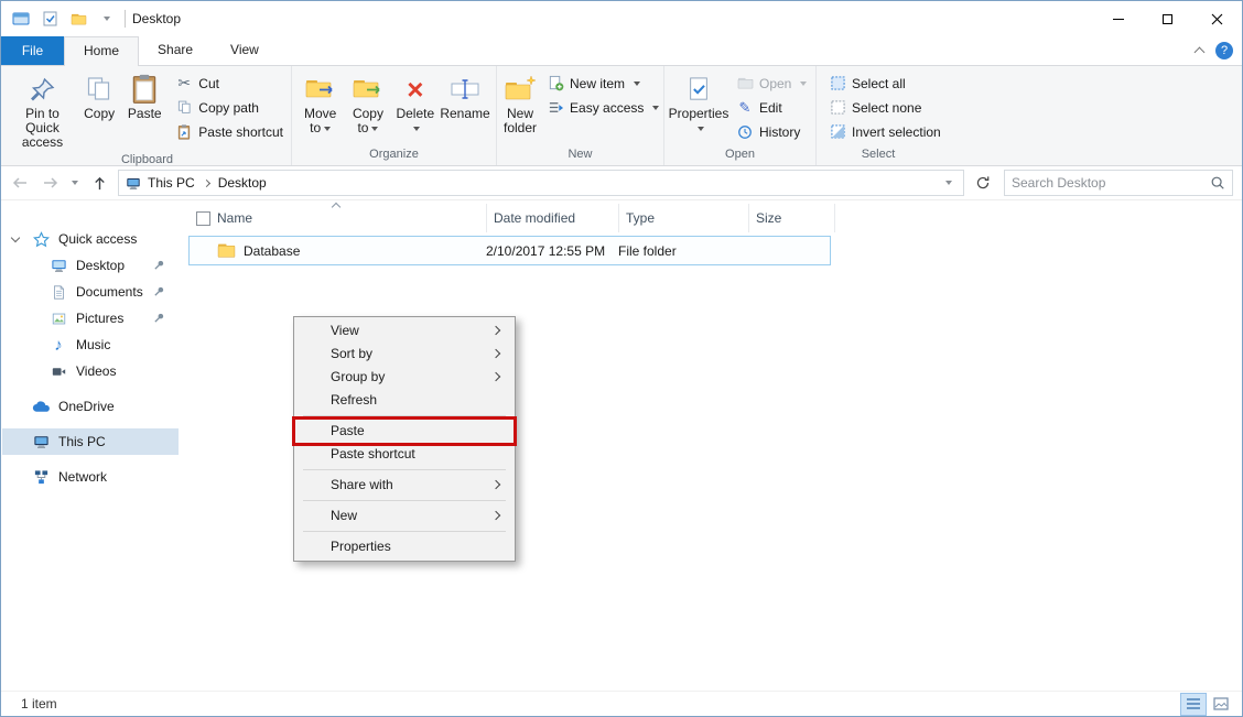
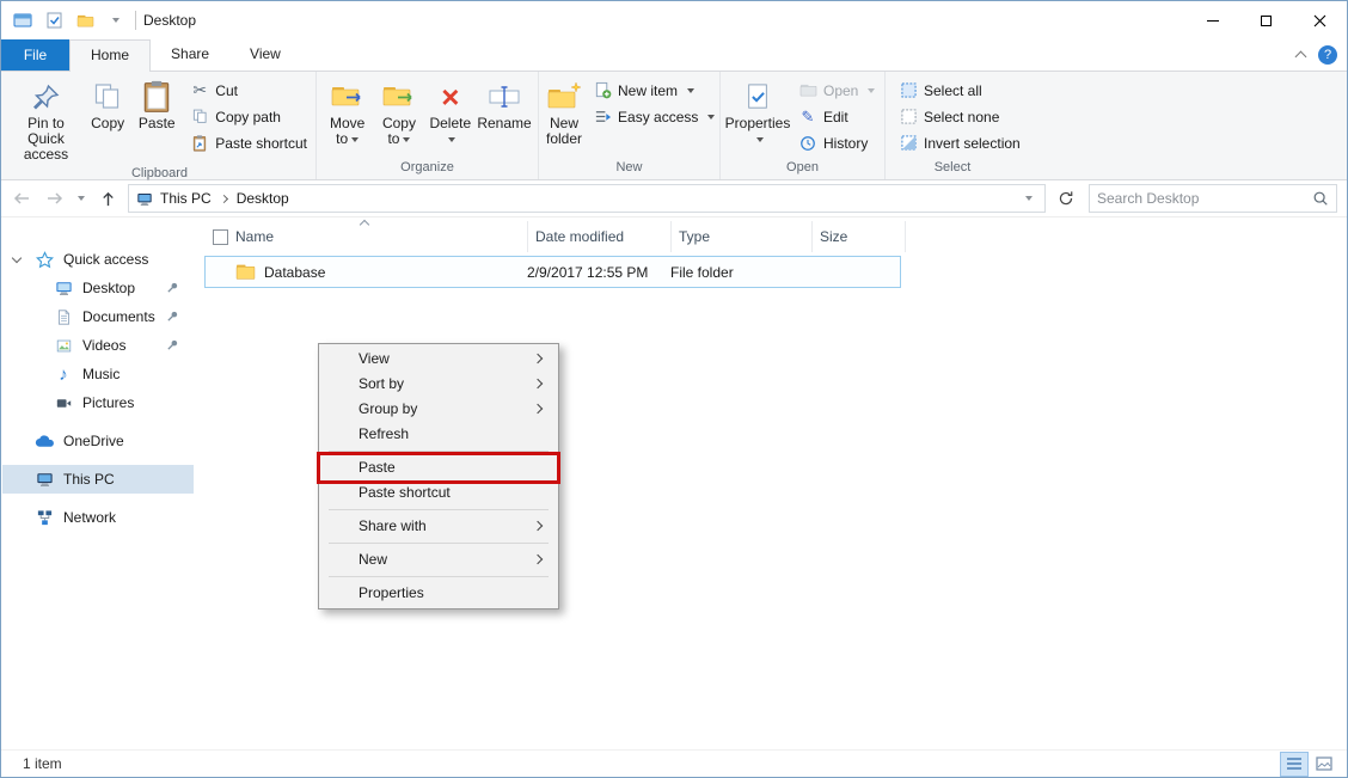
  Desktop
  File
  Home
  Share
  View
  Pin to Quick access
  Copy
  Paste
  Cut
  Copy path
  Paste shortcut
  Clipboard
  Move to
  Copy to
  Delete
  Rename
  Organize
  New folder
  New item
  Easy access
  New
  Properties
  Open
  Edit
  History
  Open
  Select all
  Select none
  Invert selection
  Select
  This PC
  Desktop
  Search Desktop
  Quick access
  Desktop
  Documents
- Pictures
+ Videos
  Music
- Videos
+ Pictures
  OneDrive
  This PC
  Network
  Name
  Date modified
  Type
  Size
  Database
- 2/10/2017 12:55 PM
+ 2/9/2017 12:55 PM
  File folder
  View
  Sort by
  Group by
  Refresh
  Paste
  Paste shortcut
  Share with
  New
  Properties
  1 item
